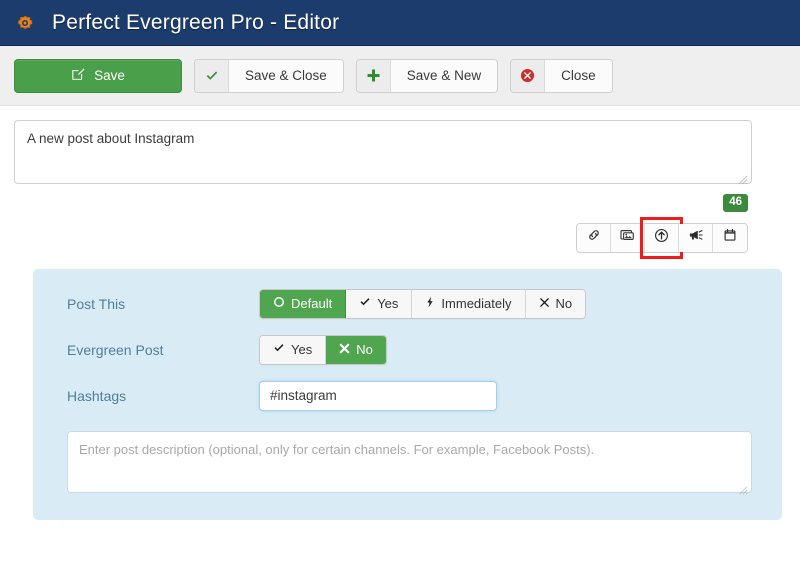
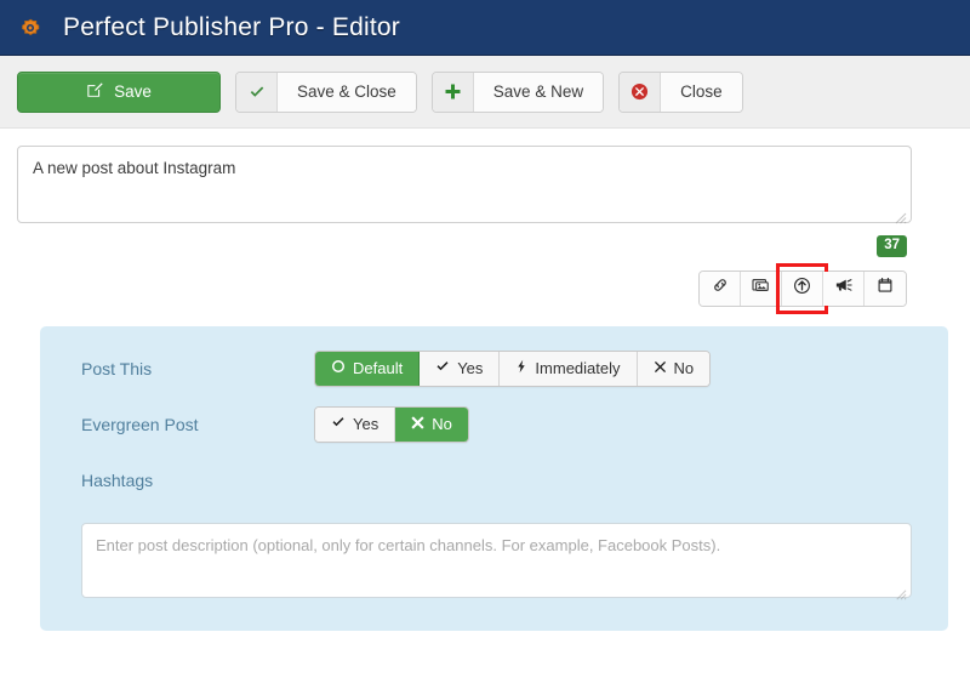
- Perfect Evergreen Pro - Editor
+ Perfect Publisher Pro - Editor
  Save
  Save & Close
  Save & New
  Close
  A new post about Instagram
- 46
+ 37
  Post This
  Default
  Yes
  Immediately
  No
  Evergreen Post
  Yes
  No
  Hashtags
- #instagram
  Enter post description (optional, only for certain channels. For example, Facebook Posts).
